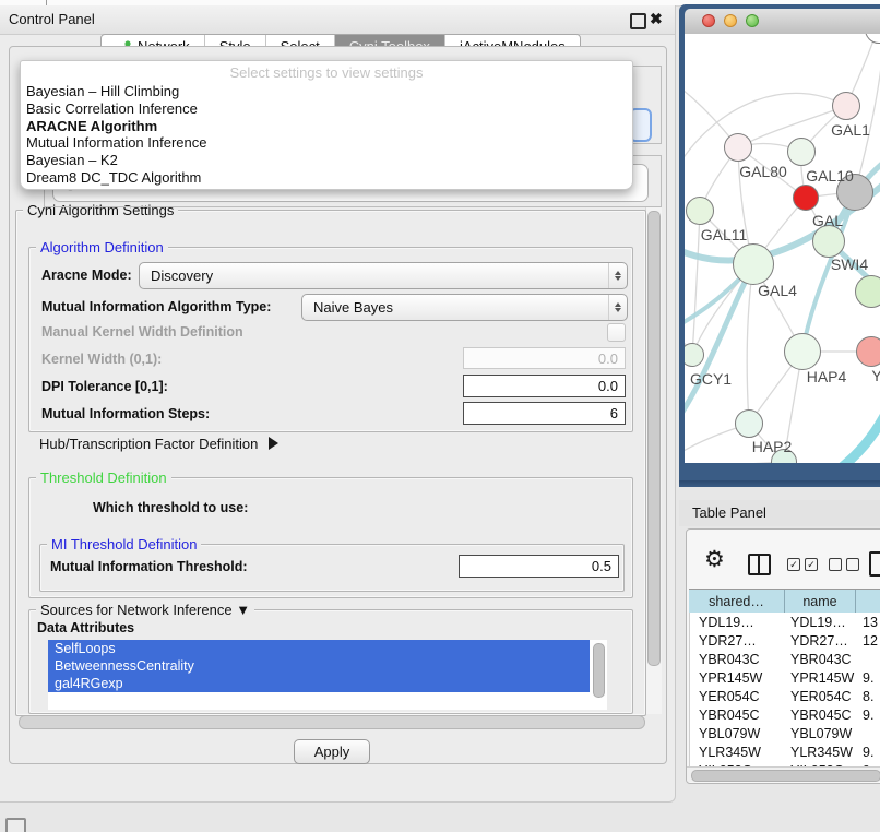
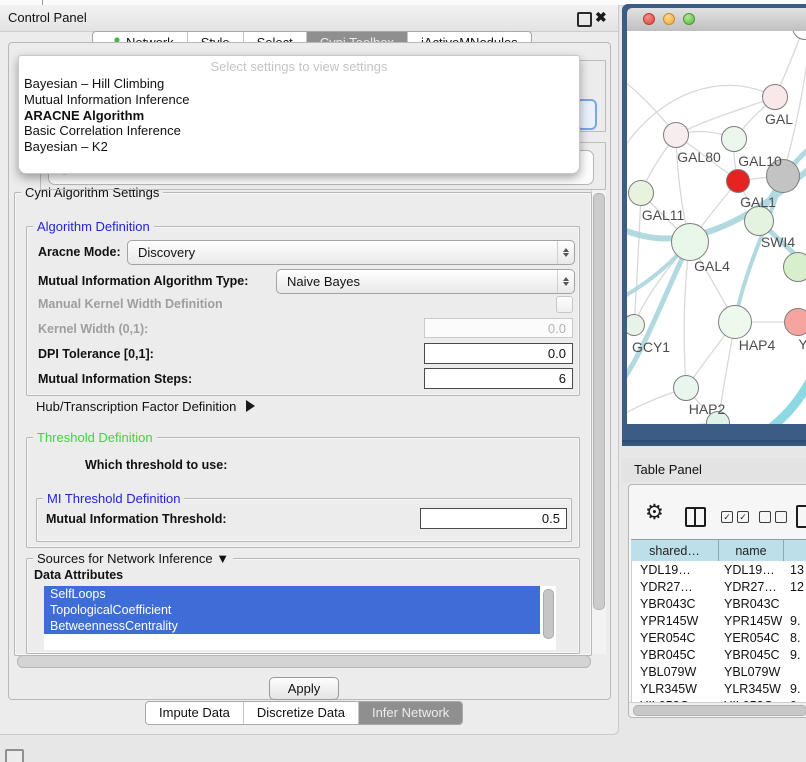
  Control Panel
  ✖
  Cyni Algorithm Settings
  Algorithm Definition
  Aracne Mode:
  Discovery
  Mutual Information Algorithm Type:
  Naive Bayes
  Manual Kernel Width Definition
  Kernel Width (0,1):
  0.0
  DPI Tolerance [0,1]:
  0.0
  Mutual Information Steps:
  6
  Hub/Transcription Factor Definition
  Threshold Definition
  Which threshold to use:
  MI Threshold Definition
  Mutual Information Threshold:
  0.5
  Sources for Network Inference ▼
  Data Attributes
  SelfLoops
+ TopologicalCoefficient
  BetweennessCentrality
- gal4RGexp
  Apply
+ Impute Data
+ Discretize Data
+ Infer Network
  Select settings to view settings
  Bayesian – Hill Climbing
- Basic Correlation Inference
+ Mutual Information Inference
  ARACNE Algorithm
- Mutual Information Inference
+ Basic Correlation Inference
  Bayesian – K2
- Dream8 DC_TDC Algorithm
- GAL1
+ GAL
  GAL80
  GAL10
- GAL
+ GAL1
  GAL11
  SWI4
  GAL4
  GCY1
  HAP4
  Y
  HAP2
  Table Panel
  ⚙
  ✓
  ✓
  shared…
  name
  YDL19…
  YDL19…
  13
  YDR27…
  YDR27…
  12
  YBR043C
  YBR043C
  YPR145W
  YPR145W
  9.
  YER054C
  YER054C
  8.
  YBR045C
  YBR045C
  9.
  YBL079W
  YBL079W
  YLR345W
  YLR345W
  9.
